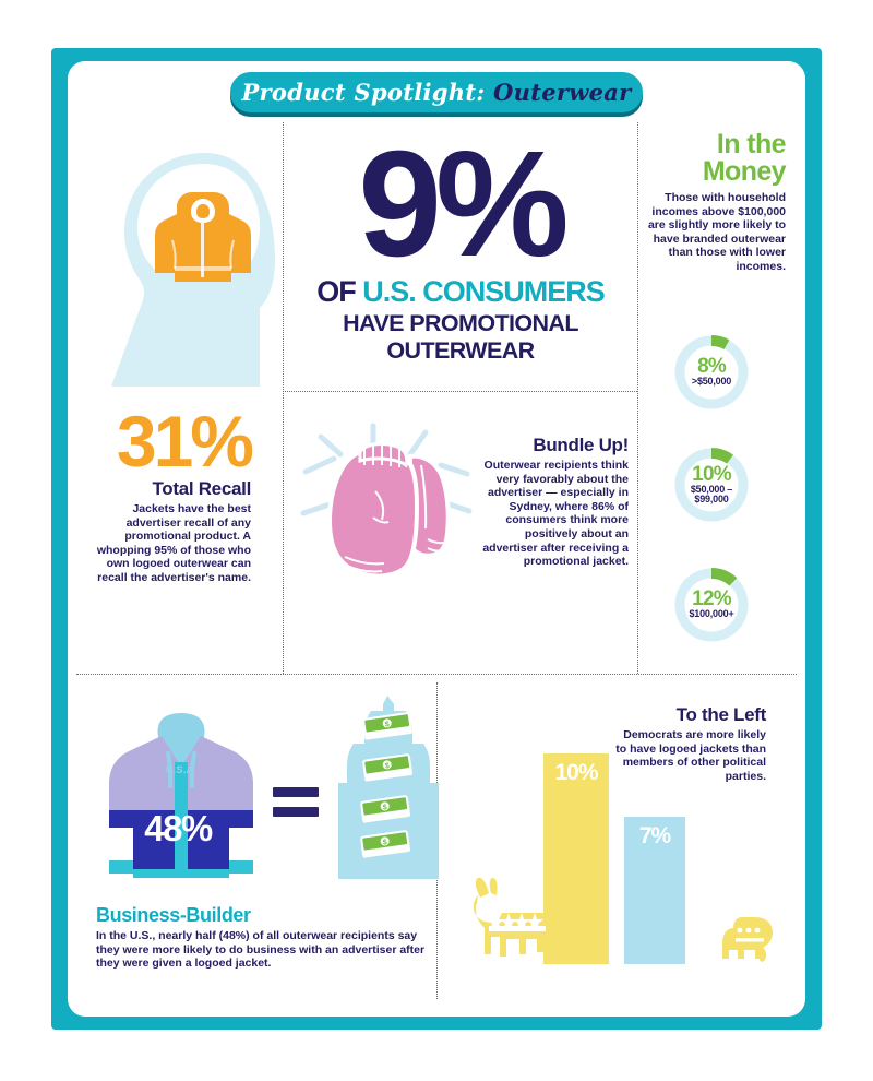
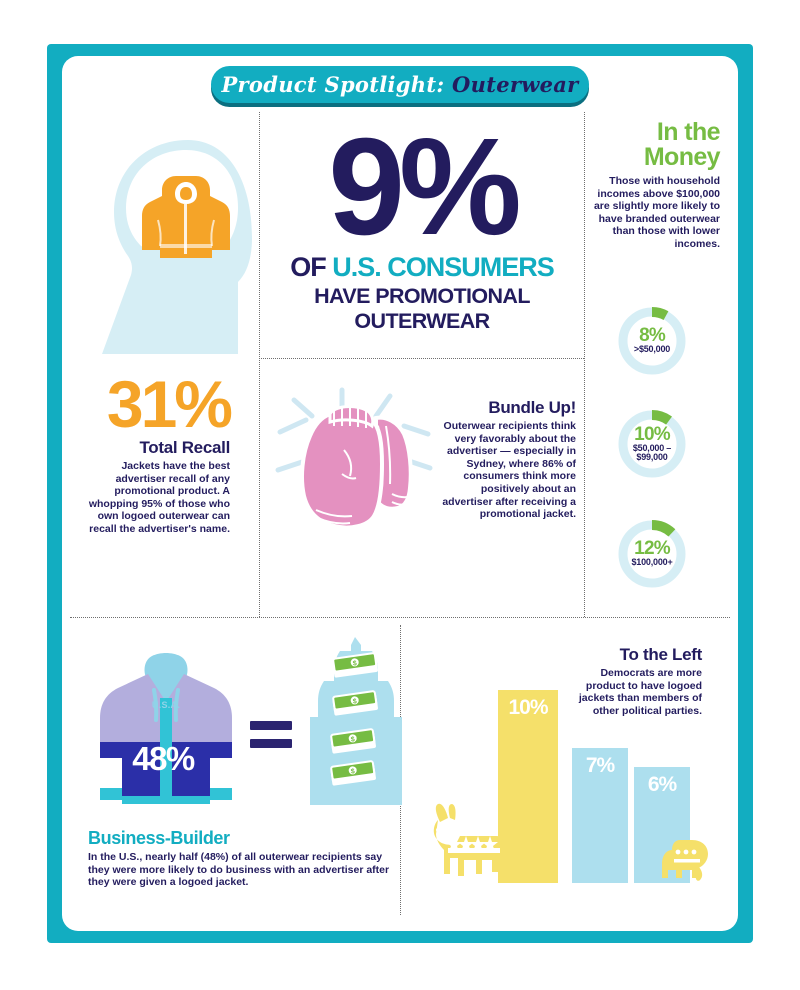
  Product Spotlight: Outerwear
  9%
  OF U.S. CONSUMERS
  HAVE PROMOTIONAL OUTERWEAR
  In the
  Money
  Those with household incomes above $100,000 are slightly more likely to have branded outerwear than those with lower incomes.
  8%
  >$50,000
  10%
  $50,000 –
  $99,000
  12%
  $100,000+
  31%
  Total Recall
  Jackets have the best advertiser recall of any promotional product. A whopping 95% of those who own logoed outerwear can recall the advertiser's name.
  Bundle Up!
  Outerwear recipients think very favorably about the advertiser — especially in Sydney, where 86% of consumers think more positively about an advertiser after receiving a promotional jacket.
  U.S.A.
  48%
  Business-Builder
  In the U.S., nearly half (48%) of all outerwear recipients say they were more likely to do business with an advertiser after they were given a logoed jacket.
  To the Left
- Democrats are more likely to have logoed jackets than members of other political parties.
+ Democrats are more product to have logoed jackets than members of other political parties.
  10%
  7%
+ 6%
